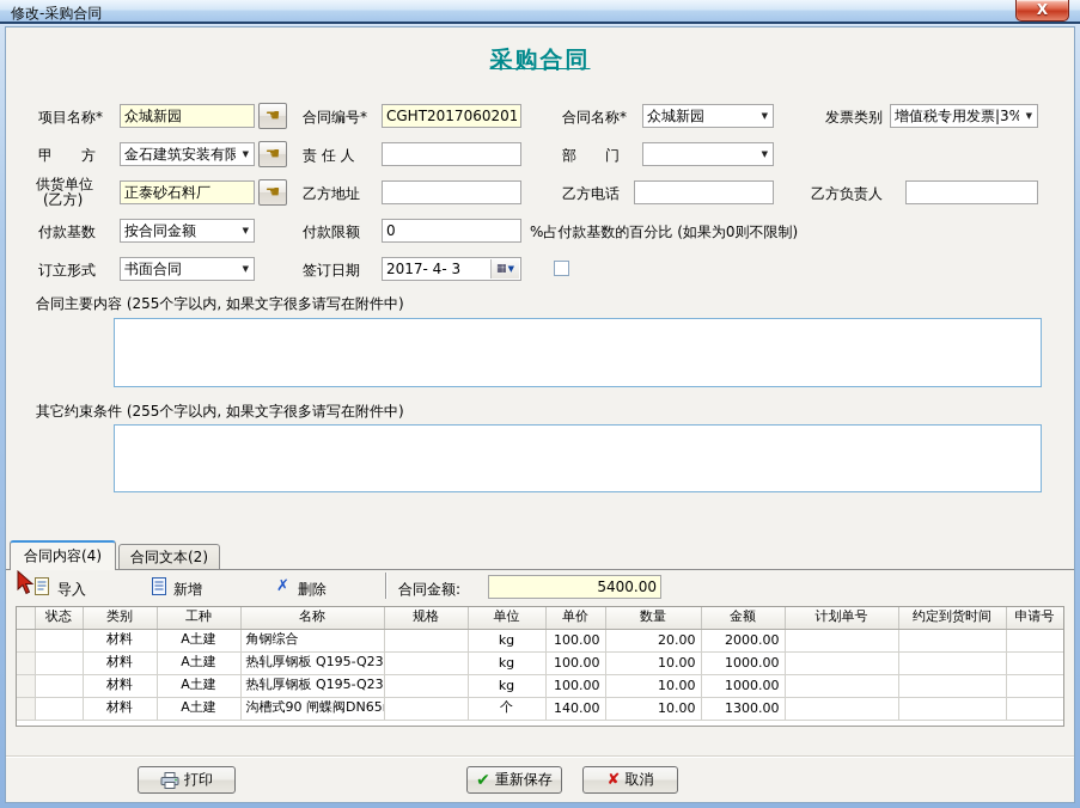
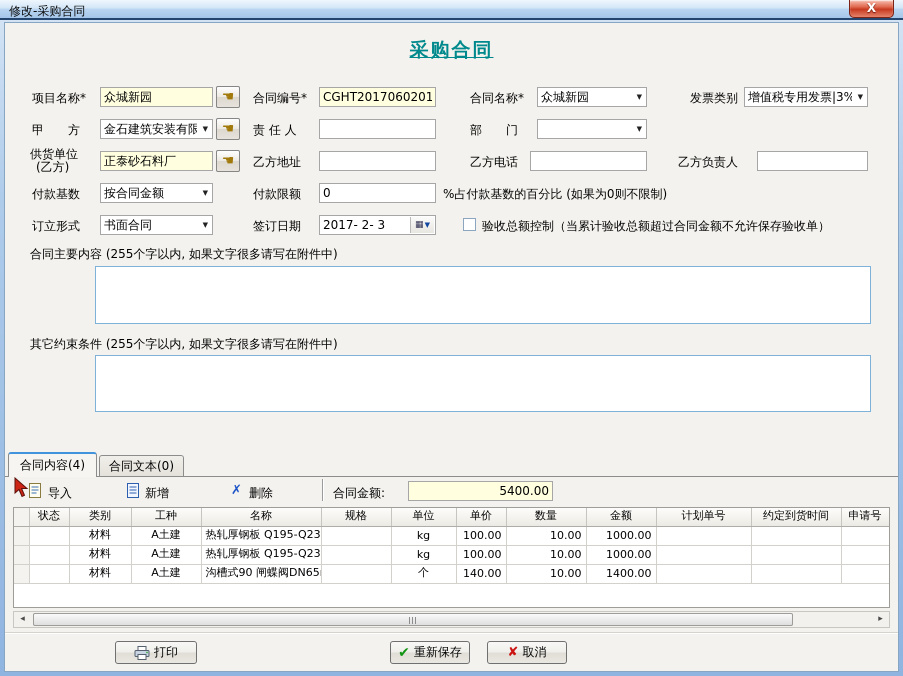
  修改-采购合同
  X
  采购合同
  项目名称*
  众城新园
  ☚
  合同编号*
  CGHT2017060201
  合同名称*
  众城新园
  ▼
  发票类别
  增值税专用发票|3%
  ▼
  甲 方
  金石建筑安装有限
  ▼
  ☚
  责 任 人
  部 门
  ▼
  供货单位
  (乙方)
  正泰砂石料厂
  ☚
  乙方地址
  乙方电话
  乙方负责人
  付款基数
  按合同金额
  ▼
  付款限额
  0
  %占付款基数的百分比 (如果为0则不限制)
  订立形式
  书面合同
  ▼
  签订日期
- 2017- 4- 3
+ 2017- 2- 3
  ▦
  ▼
+ 验收总额控制（当累计验收总额超过合同金额不允许保存验收单）
  合同主要内容 (255个字以内, 如果文字很多请写在附件中)
  其它约束条件 (255个字以内, 如果文字很多请写在附件中)
  合同内容(4)
- 合同文本(2)
+ 合同文本(0)
  导入
  新增
  ✗
  删除
  合同金额:
  5400.00
  	状态	类别	工种	名称	规格	单位	单价	数量	金额	计划单号	约定到货时间	申请号
- 		材料	A土建	角钢综合		kg	100.00	20.00	2000.00
  		材料	A土建	热轧厚钢板 Q195-Q23		kg	100.00	10.00	1000.00
  		材料	A土建	热轧厚钢板 Q195-Q23		kg	100.00	10.00	1000.00
- 		材料	A土建	沟槽式90 闸蝶阀DN65		个	140.00	10.00	1300.00
+ 		材料	A土建	沟槽式90 闸蝶阀DN65		个	140.00	10.00	1400.00
+ ◂
+ ▸
  打印
  ✔
  重新保存
  ✘
  取消
